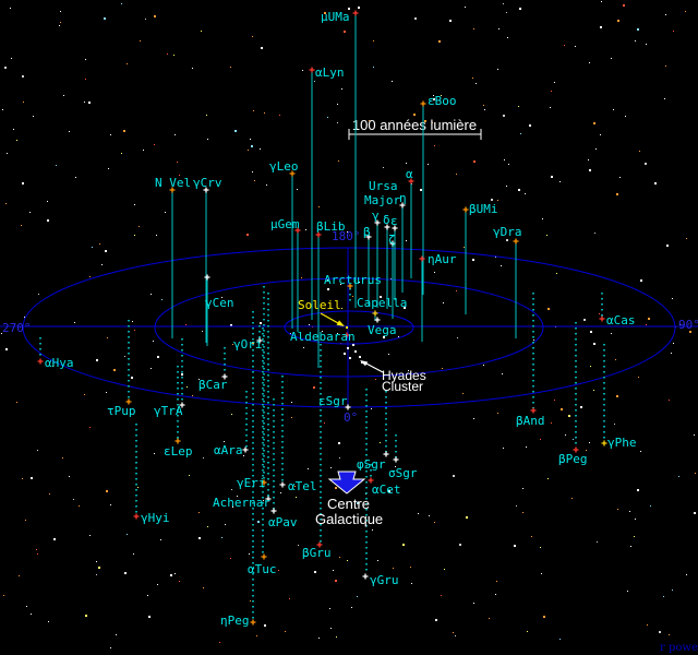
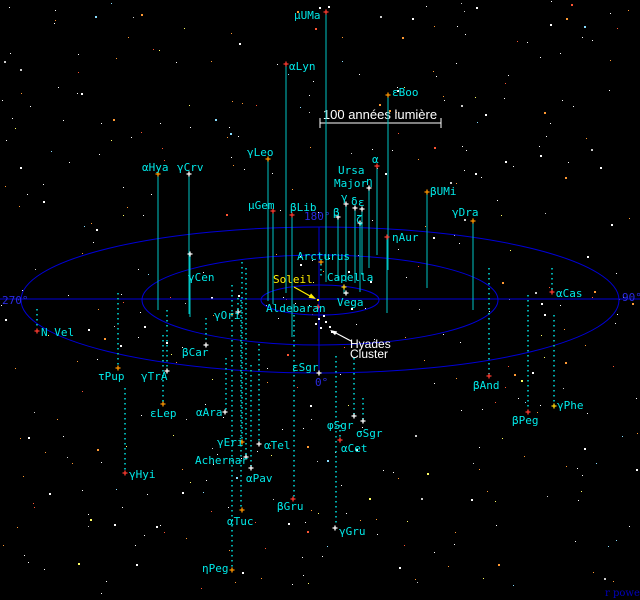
  270°
  90°
  180°
  0°
  100 année lumière
  μUMa
  αLyn
  εBoo
  γLeo
- N Vel
+ αHya
  γCrv
  μGem
  βLib
  βUMi
  γDra
  ηAur
  α
  η
  ε
  δ
  γ
  β
  ζ
  γCen
  Capella
  Vega
  Arcturus
  Aldebaran
  εSgr
  αCas
- αHya
+ N Vel
  γOri
  βCar
  τPup
  γTrA
  εLep
  αAra
  γEri
  αTel
  Achernar
  γHyi
  αPav
  αTuc
  βGru
  γGru
  ηPeg
  φSgr
  σSgr
  αCet
  βAnd
  βPeg
  γPhe
  Ursa
  Major
  Soleil
  Hyades
  Cluster
- Centre
- Galactique
  r powe
